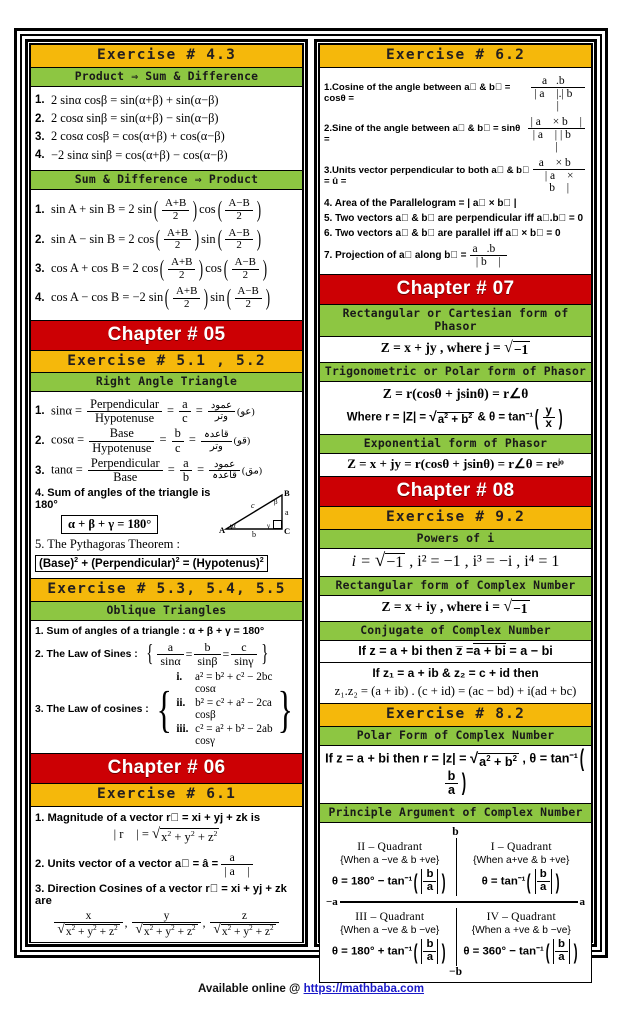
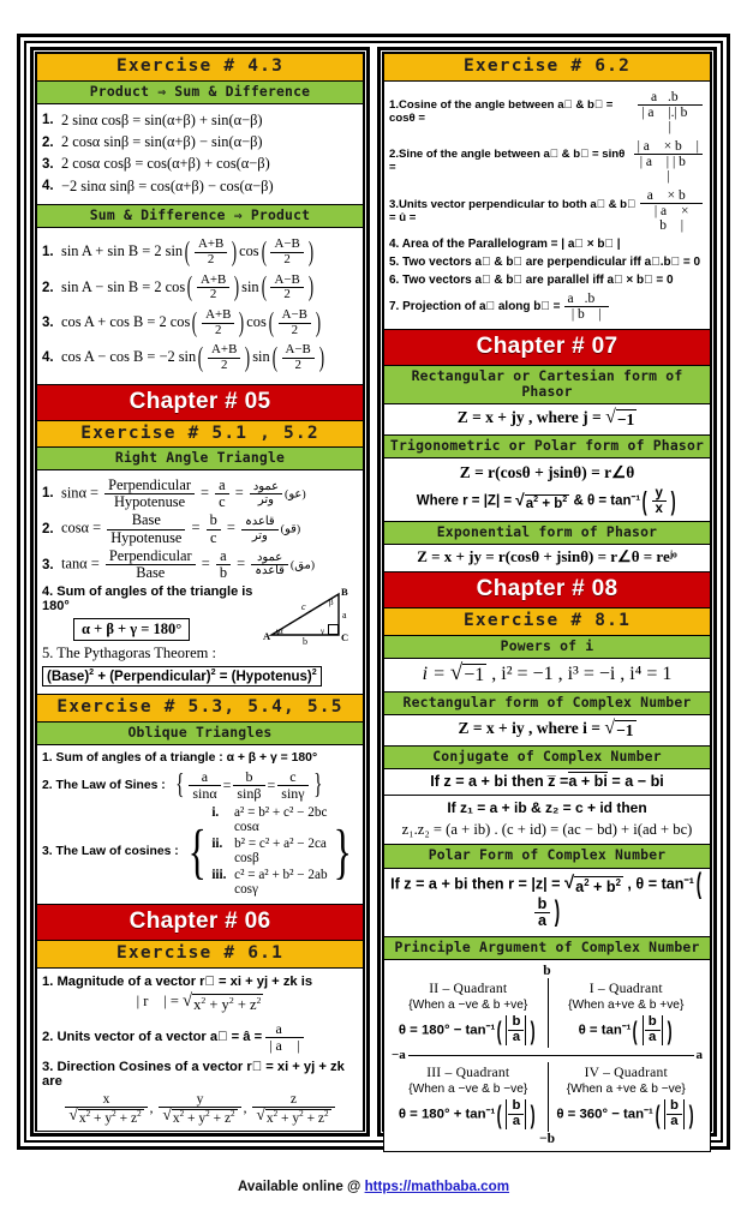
  Exercise # 4.3
  Product ⇒ Sum & Difference
  1.
  2 sinα cosβ = sin(α+β) + sin(α−β)
  2.
  2 cosα sinβ = sin(α+β) − sin(α−β)
  3.
  2 cosα cosβ = cos(α+β) + cos(α−β)
  4.
  −2 sinα sinβ = cos(α+β) − cos(α−β)
  Sum & Difference ⇒ Product
  1.
  sin A + sin B = 2 sin (
  A+B
  2
  ) cos (
  A−B
  2
  )
  2.
  sin A − sin B = 2 cos (
  A+B
  2
  ) sin (
  A−B
  2
  )
  3.
  cos A + cos B = 2 cos (
  A+B
  2
  ) cos (
  A−B
  2
  )
  4.
  cos A − cos B = −2 sin (
  A+B
  2
  ) sin (
  A−B
  2
  )
  Chapter # 05
  Exercise # 5.1 , 5.2
  Right Angle Triangle
  1.
  sinα =
  Perpendicular
  Hypotenuse
  =
  a
  c
  =
  عمود
  وتر
  (عو)
  2.
  cosα =
  Base
  Hypotenuse
  =
  b
  c
  =
  قاعدہ
  وتر
  (قو)
  3.
  tanα =
  Perpendicular
  Base
  =
  a
  b
  =
  عمود
  قاعدہ
  (مق)
  4. Sum of angles of the triangle is 180°
  α + β + γ = 180°
  5. The Pythagoras Theorem :
  A
  B
  C
  c
  a
  b
  α
  β
  γ
  (Base)2 + (Perpendicular)2 = (Hypotenus)2
  Exercise # 5.3, 5.4, 5.5
  Oblique Triangles
  1. Sum of angles of a triangle : α + β + γ = 180°
  2. The Law of Sines :
  {
  a
  sinα
  =
  b
  sinβ
  =
  c
  sinγ
  }
  3. The Law of cosines :
  {
  i.
  a² = b² + c² − 2bc cosα
  ii.
  b² = c² + a² − 2ca cosβ
  iii.
  c² = a² + b² − 2ab cosγ
  }
  Chapter # 06
  Exercise # 6.1
  1. Magnitude of a vector r⃗ = xi + yj + zk is
  | r⃗ | =
  √
  x2 + y2 + z2
  2. Units vector of a vector a⃗ = â =
  a⃗
  | a⃗ |
  3. Direction Cosines of a vector r⃗ = xi + yj + zk are
  x
  √
  x2 + y2 + z2
  ,
  y
  √
  x2 + y2 + z2
  ,
  z
  √
  x2 + y2 + z2
  Exercise # 6.2
  1.Cosine of the angle between a⃗ & b⃗ = cosθ =
  a⃗.b⃗
  | a⃗ |.| b⃗ |
  2.Sine of the angle between a⃗ & b⃗ = sinθ =
  | a⃗ × b⃗ |
  | a⃗ | | b⃗ |
  3.Units vector perpendicular to both a⃗ & b⃗ = û =
  a⃗ × b⃗
  | a⃗ × b⃗ |
  4. Area of the Parallelogram = | a⃗ × b⃗ |
  5. Two vectors a⃗ & b⃗ are perpendicular iff a⃗.b⃗ = 0
  6. Two vectors a⃗ & b⃗ are parallel iff a⃗ × b⃗ = 0
  7. Projection of a⃗ along b⃗ =
  a⃗.b⃗
  | b⃗ |
  Chapter # 07
  Rectangular or Cartesian form of Phasor
  Z = x + jy , where j =
  √
  −1
  Trigonometric or Polar form of Phasor
  Z = r(cosθ + jsinθ) = r∠θ
  Where r = |Z| =
  √
  a2 + b2
  & θ = tan⁻¹ (
  y
  x
  )
  Exponential form of Phasor
  Z = x + jy = r(cosθ + jsinθ) = r∠θ = reʲᵒ
  Chapter # 08
- Exercise # 9.2
+ Exercise # 8.1
  Powers of i
  i =
  √
  −1
  , i² = −1 , i³ = −i , i⁴ = 1
  Rectangular form of Complex Number
  Z = x + iy , where i =
  √
  −1
  Conjugate of Complex Number
  If z = a + bi then z̅ =a + bi = a − bi
  If z₁ = a + ib & z₂ = c + id then
  z₁.z₂ = (a + ib) . (c + id) = (ac − bd) + i(ad + bc)
- Exercise # 8.2
  Polar Form of Complex Number
  If z = a + bi then r = |z| =
  √
  a2 + b2
  , θ = tan⁻¹ (
  b
  a
  )
  Principle Argument of Complex Number
  b
  II – Quadrant
  {When a −ve & b +ve}
  θ = 180° − tan⁻¹ (
  b
  a
  )
  I – Quadrant
  {When a+ve & b +ve}
  θ = tan⁻¹ (
  b
  a
  )
  −a
  a
  III – Quadrant
  {When a −ve & b −ve}
  θ = 180° + tan⁻¹ (
  b
  a
  )
  IV – Quadrant
  {When a +ve & b −ve}
  θ = 360° − tan⁻¹ (
  b
  a
  )
  −b
  Available online @ https://mathbaba.com
